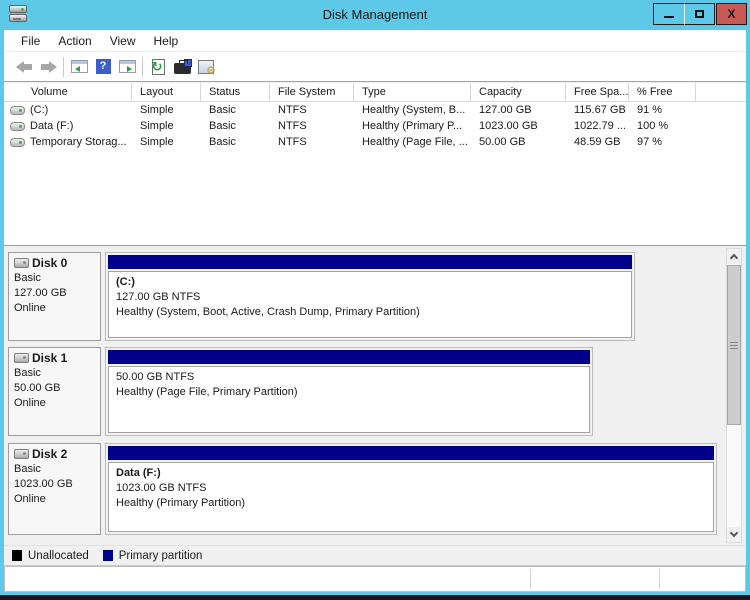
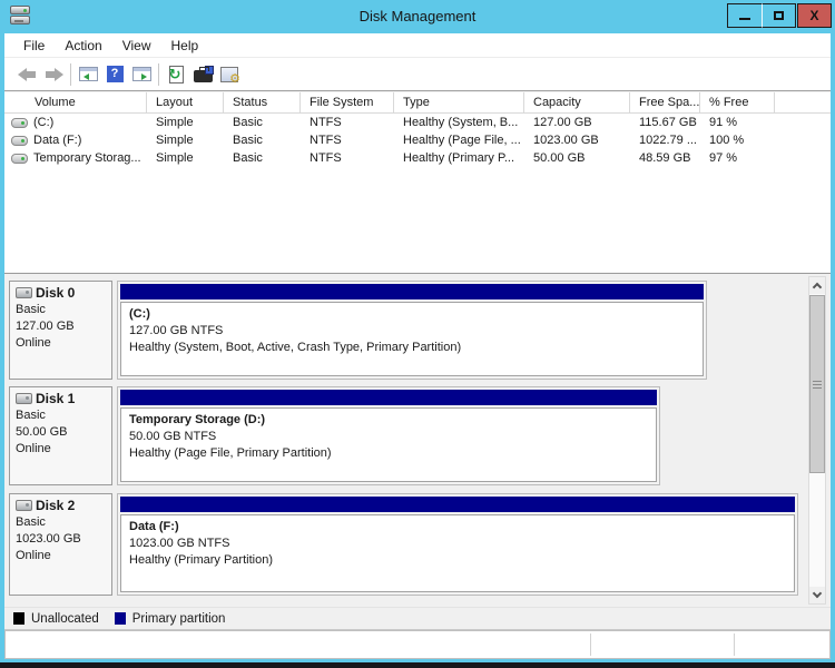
  Disk Management
  X
  File
  Action
  View
  Help
  ?
  ↻
  ⚙
  Volume
  Layout
  Status
  File System
  Type
  Capacity
  Free Spa...
  % Free
  (C:)
  Simple
  Basic
  NTFS
  Healthy (System, B...
  127.00 GB
  115.67 GB
  91 %
  Data (F:)
  Simple
  Basic
  NTFS
- Healthy (Primary P...
+ Healthy (Page File, ...
  1023.00 GB
  1022.79 ...
  100 %
  Temporary Storag...
  Simple
  Basic
  NTFS
- Healthy (Page File, ...
+ Healthy (Primary P...
  50.00 GB
  48.59 GB
  97 %
  Disk 0
  Basic
  127.00 GB
  Online
  (C:)
  127.00 GB NTFS
- Healthy (System, Boot, Active, Crash Dump, Primary Partition)
+ Healthy (System, Boot, Active, Crash Type, Primary Partition)
  Disk 1
  Basic
  50.00 GB
  Online
+ Temporary Storage (D:)
  50.00 GB NTFS
  Healthy (Page File, Primary Partition)
  Disk 2
  Basic
  1023.00 GB
  Online
  Data (F:)
  1023.00 GB NTFS
  Healthy (Primary Partition)
  Unallocated
  Primary partition
